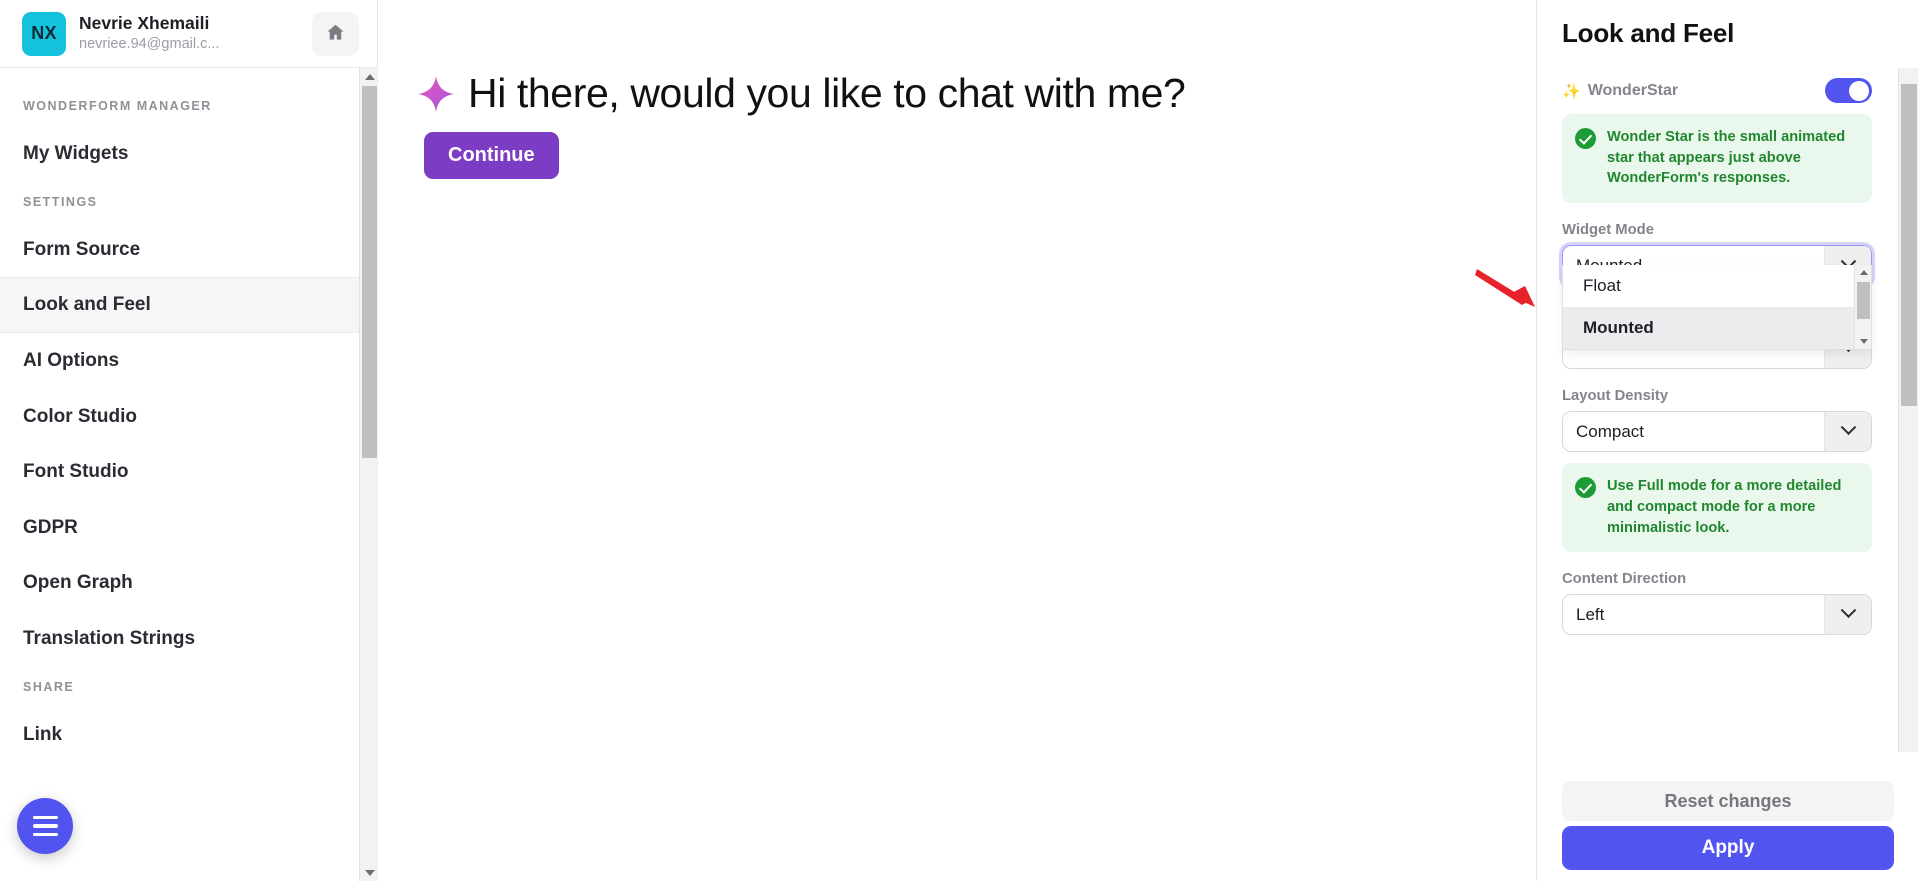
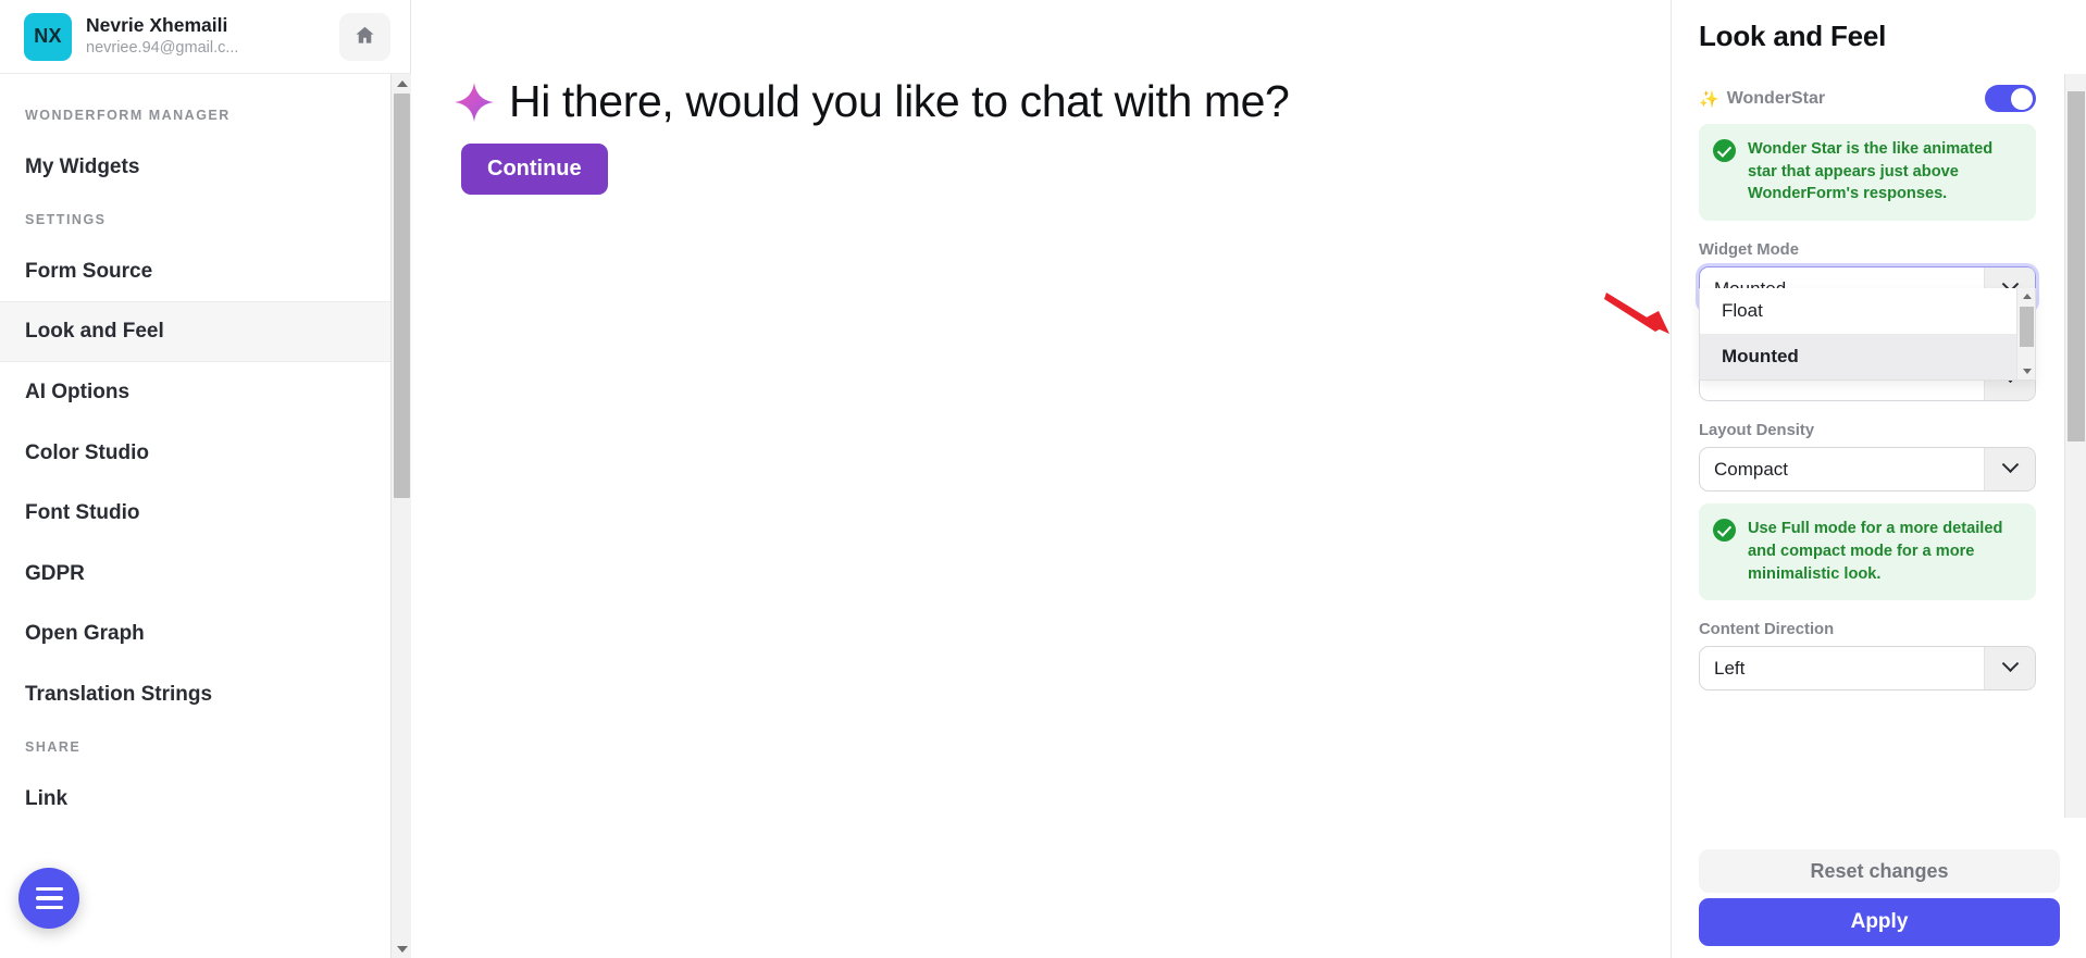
  NX
  Nevrie Xhemaili
  nevriee.94@gmail.c...
  WONDERFORM MANAGER
  My Widgets
  SETTINGS
  Form Source
  Look and Feel
  AI Options
  Color Studio
  Font Studio
  GDPR
  Open Graph
  Translation Strings
  SHARE
  Link
  Hi there, would you like to chat with me?
  Continue
  Look and Feel
  ✨
  WonderStar
- Wonder Star is the small animated star that appears just above WonderForm's responses.
+ Wonder Star is the like animated star that appears just above WonderForm's responses.
  Widget Mode
  Float
  Mounted
  Layout Density
  Compact
  Use Full mode for a more detailed and compact mode for a more minimalistic look.
  Content Direction
  Left
  Reset changes Apply
